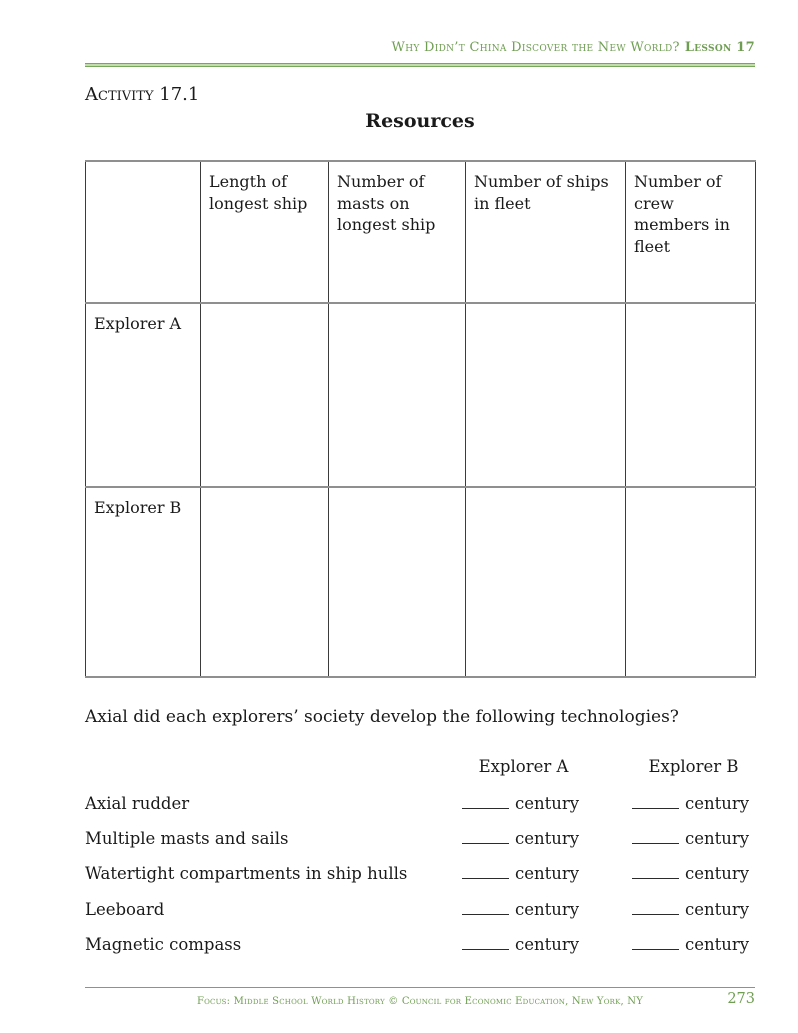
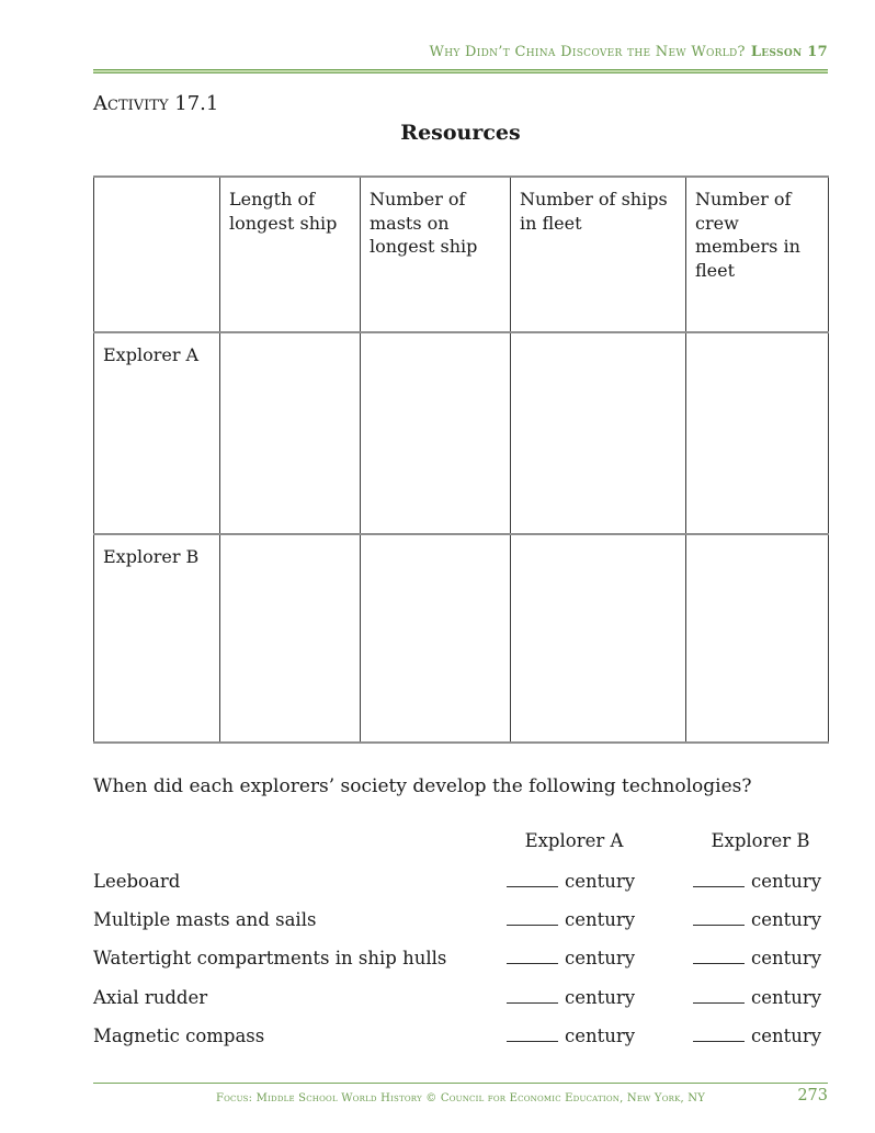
  Why Didn’t China Discover the New World? Lesson 17
  Activity 17.1
  Resources
  	Length of longest ship	Number of masts on longest ship	Number of ships in fleet	Number of crew members in fleet
  Explorer A
  Explorer B
- Axial did each explorers’ society develop the following technologies?
+ When did each explorers’ society develop the following technologies?
  Explorer A
  Explorer B
- Axial rudder
+ Leeboard
  century
  century
  Multiple masts and sails
  century
  century
  Watertight compartments in ship hulls
  century
  century
- Leeboard
+ Axial rudder
  century
  century
  Magnetic compass
  century
  century
  Focus: Middle School World History © Council for Economic Education, New York, NY
  273
